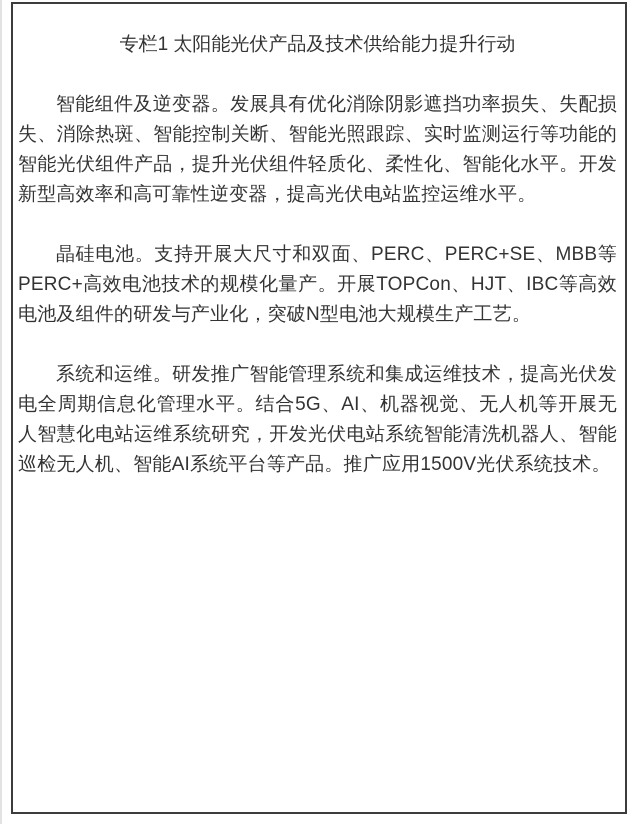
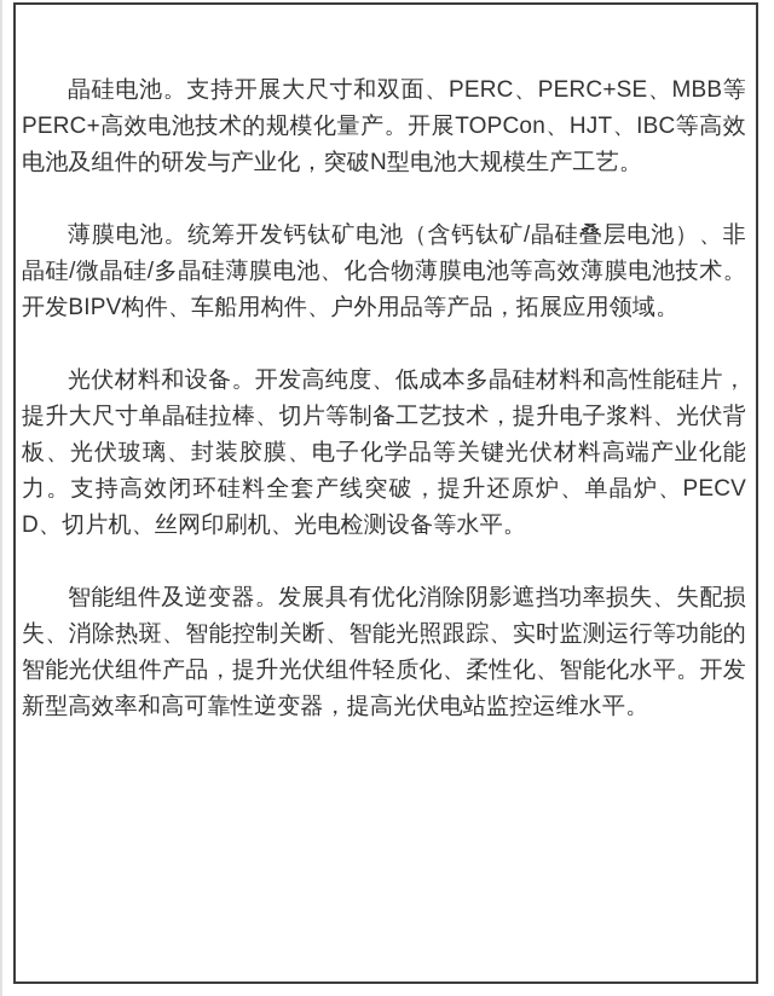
- 专栏1 太阳能光伏产品及技术供给能力提升行动
- 智能组件及逆变器。发展具有优化消除阴影遮挡功率损失、失配损失、消除热斑、智能控制关断、智能光照跟踪、实时监测运行等功能的智能光伏组件产品，提升光伏组件轻质化、柔性化、智能化水平。开发新型高效率和高可靠性逆变器，提高光伏电站监控运维水平。
+ 晶硅电池。支持开展大尺寸和双面、PERC、PERC+SE、MBB等PERC+高效电池技术的规模化量产。开展TOPCon、HJT、IBC等高效电池及组件的研发与产业化，突破N型电池大规模生产工艺。
+ 薄膜电池。统筹开发钙钛矿电池（含钙钛矿/晶硅叠层电池）、非晶硅/微晶硅/多晶硅薄膜电池、化合物薄膜电池等高效薄膜电池技术。开发BIPV构件、车船用构件、户外用品等产品，拓展应用领域。
+ 光伏材料和设备。开发高纯度、低成本多晶硅材料和高性能硅片，提升大尺寸单晶硅拉棒、切片等制备工艺技术，提升电子浆料、光伏背板、光伏玻璃、封装胶膜、电子化学品等关键光伏材料高端产业化能力。支持高效闭环硅料全套产线突破，提升还原炉、单晶炉、PECVD、切片机、丝网印刷机、光电检测设备等水平。
- 晶硅电池。支持开展大尺寸和双面、PERC、PERC+SE、MBB等PERC+高效电池技术的规模化量产。开展TOPCon、HJT、IBC等高效电池及组件的研发与产业化，突破N型电池大规模生产工艺。
+ 智能组件及逆变器。发展具有优化消除阴影遮挡功率损失、失配损失、消除热斑、智能控制关断、智能光照跟踪、实时监测运行等功能的智能光伏组件产品，提升光伏组件轻质化、柔性化、智能化水平。开发新型高效率和高可靠性逆变器，提高光伏电站监控运维水平。
- 系统和运维。研发推广智能管理系统和集成运维技术，提高光伏发电全周期信息化管理水平。结合5G、AI、机器视觉、无人机等开展无人智慧化电站运维系统研究，开发光伏电站系统智能清洗机器人、智能巡检无人机、智能AI系统平台等产品。推广应用1500V光伏系统技术。
